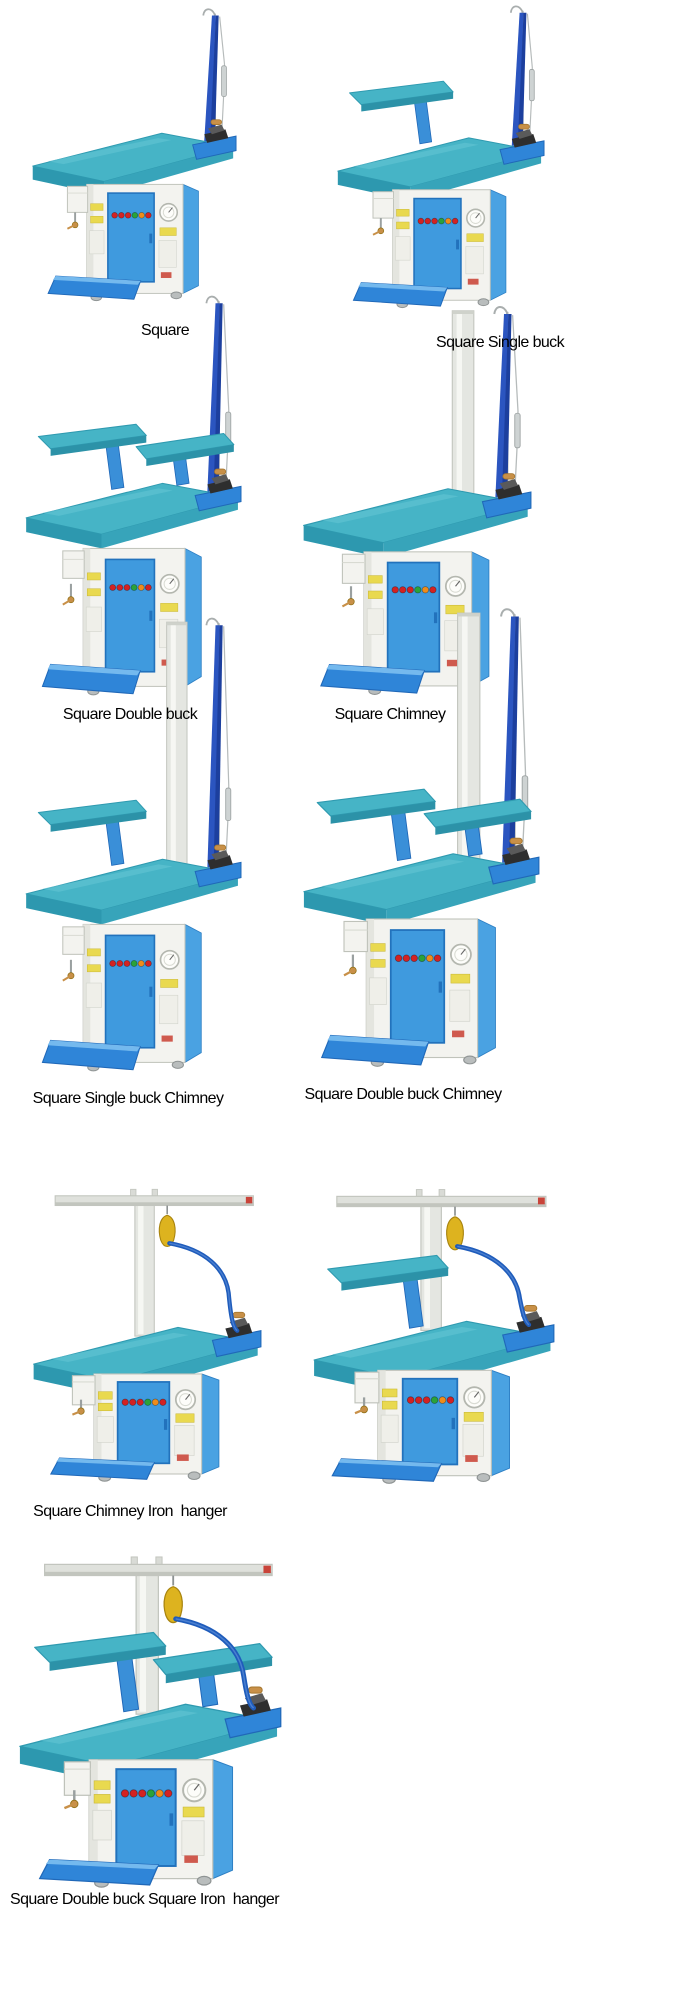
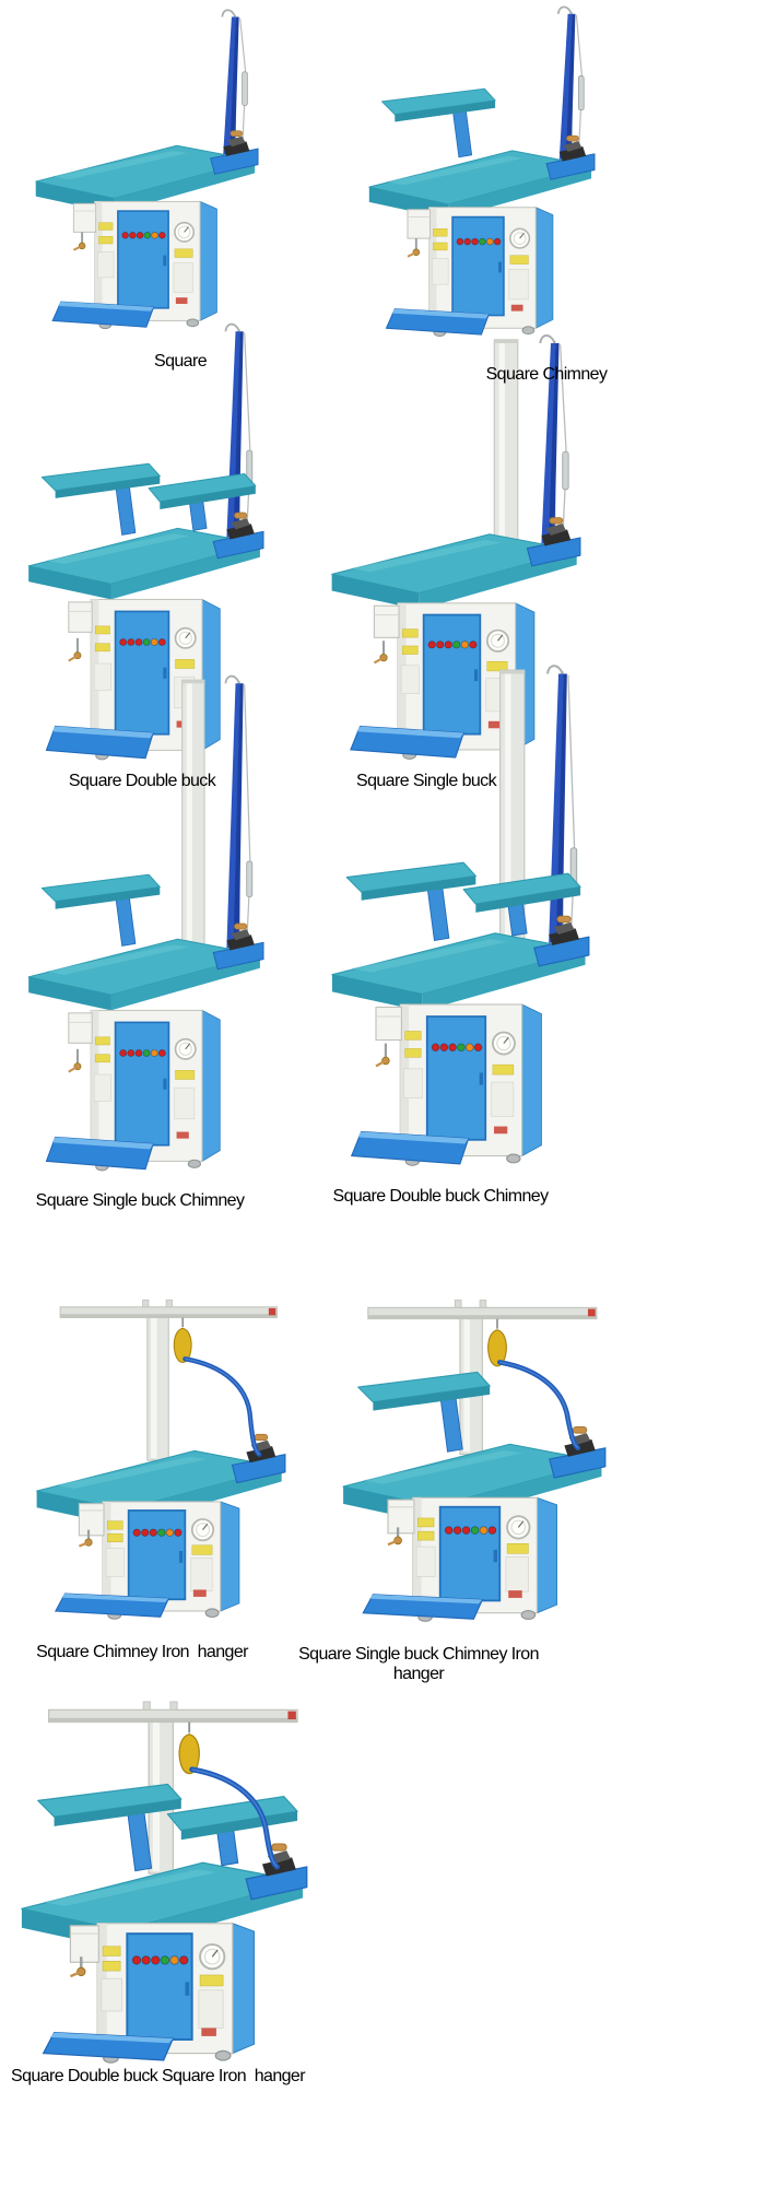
  Square
- Square Single buck
+ Square Chimney
  Square Double buck
- Square Chimney
+ Square Single buck
  Square Single buck Chimney
  Square Double buck Chimney
  Square Chimney Iron hanger
+ Square Single buck Chimney Iron hanger
  Square Double buck Square Iron hanger
